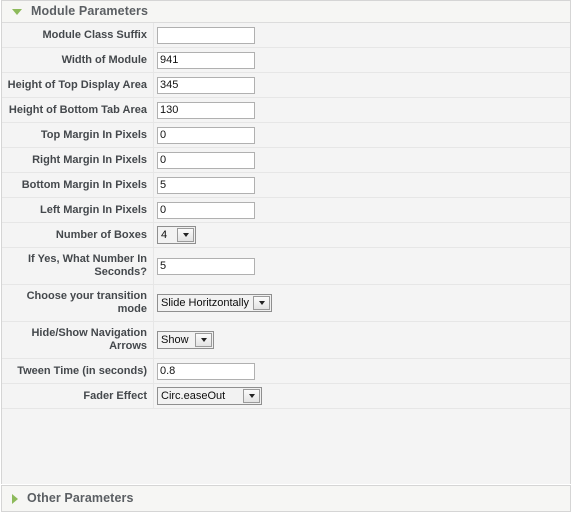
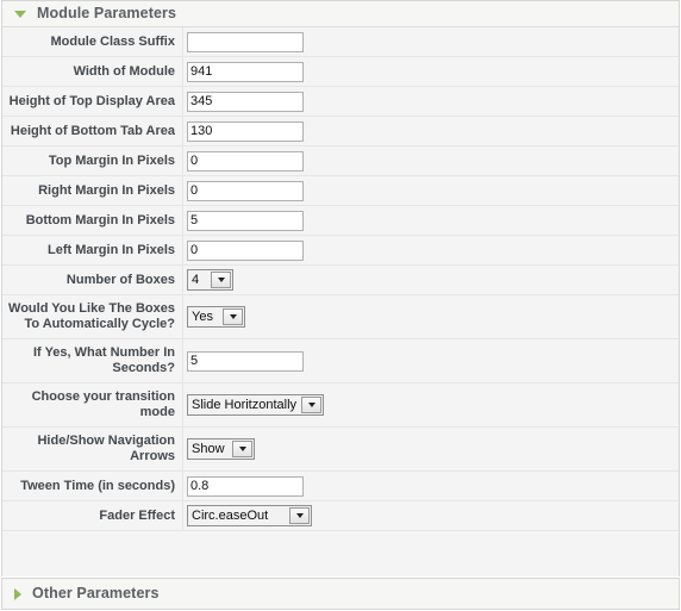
  Module Parameters
  Module Class Suffix
  Width of Module
  941
  Height of Top Display Area
  345
  Height of Bottom Tab Area
  130
  Top Margin In Pixels
  0
  Right Margin In Pixels
  0
  Bottom Margin In Pixels
  5
  Left Margin In Pixels
  0
  Number of Boxes
  4
+ Would You Like The Boxes To Automatically Cycle?
+ Yes
  If Yes, What Number In Seconds?
  5
  Choose your transition mode
  Slide Horitzontally
  Hide/Show Navigation Arrows
  Show
  Tween Time (in seconds)
  0.8
  Fader Effect
  Circ.easeOut
  Other Parameters
